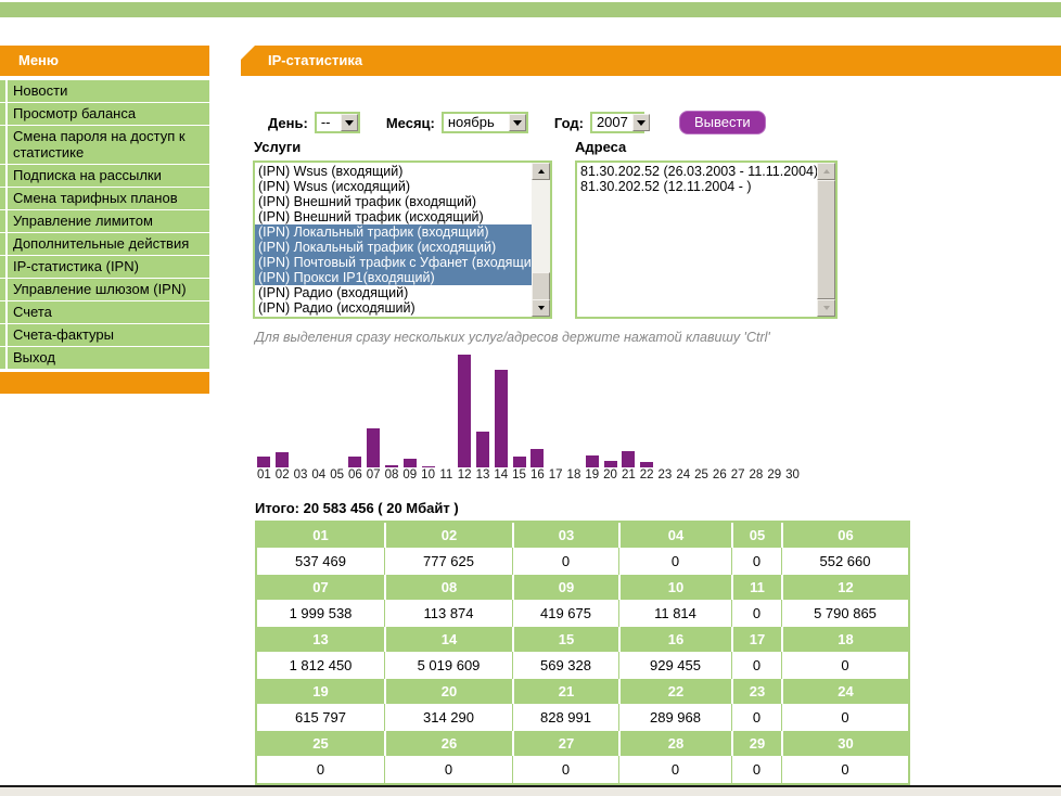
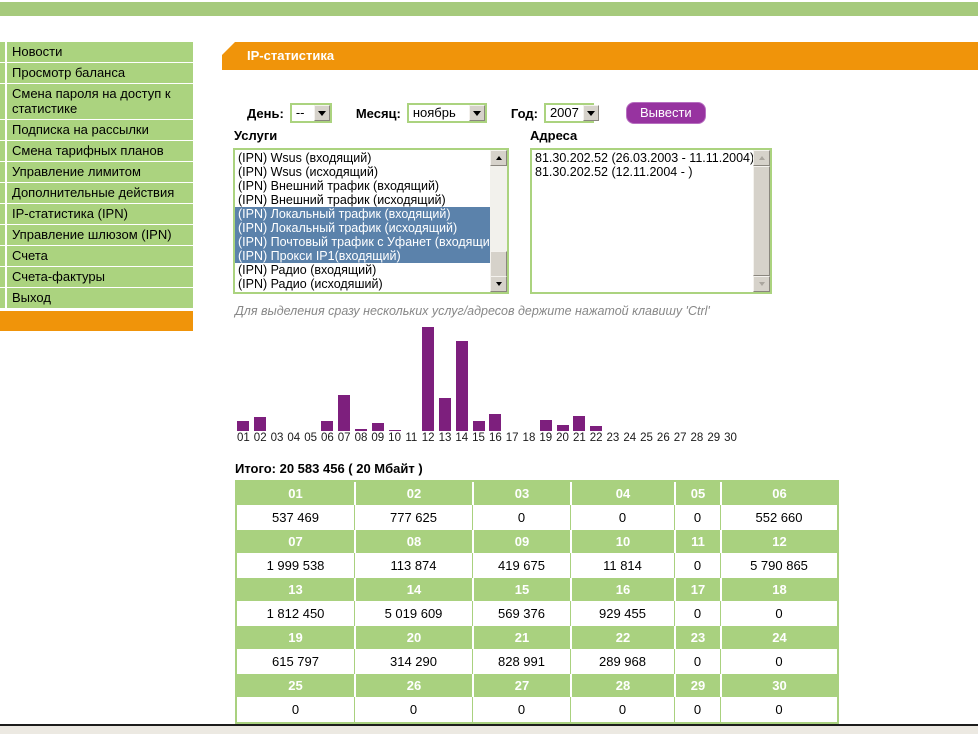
- Меню
  Новости
  Просмотр баланса
  Смена пароля на доступ к статистике
  Подписка на рассылки
  Смена тарифных планов
  Управление лимитом
  Дополнительные действия
  IP-статистика (IPN)
  Управление шлюзом (IPN)
  Счета
  Счета-фактуры
  Выход
  IP-статистика
  День:
  --
  Месяц:
  ноябрь
  Год:
  2007
  Вывести
  Услуги
  Адреса
  (IPN) Wsus (входящий)
  (IPN) Wsus (исходящий)
  (IPN) Внешний трафик (входящий)
  (IPN) Внешний трафик (исходящий)
  (IPN) Локальный трафик (входящий)
  (IPN) Локальный трафик (исходящий)
  (IPN) Почтовый трафик с Уфанет (входящи
  (IPN) Прокси IP1(входящий)
  (IPN) Радио (входящий)
  (IPN) Радио (исходяший)
  81.30.202.52 (26.03.2003 - 11.11.2004
  81.30.202.52 (12.11.2004 - )
  Для выделения сразу нескольких услуг/адресов держите нажатой клавишу 'Ctrl'
  01
  02
  03
  04
  05
  06
  07
  08
  09
  10
  11
  12
  13
  14
  15
  16
  17
  18
  19
  20
  21
  22
  23
  24
  25
  26
  27
  28
  29
  30
  Итого: 20 583 456 ( 20 Мбайт )
  01	02	03	04	05	06
  537 469	777 625	0	0	0	552 660
  07	08	09	10	11	12
  1 999 538	113 874	419 675	11 814	0	5 790 865
  13	14	15	16	17	18
- 1 812 450	5 019 609	569 328	929 455	0	0
+ 1 812 450	5 019 609	569 376	929 455	0	0
  19	20	21	22	23	24
  615 797	314 290	828 991	289 968	0	0
  25	26	27	28	29	30
  0	0	0	0	0	0
